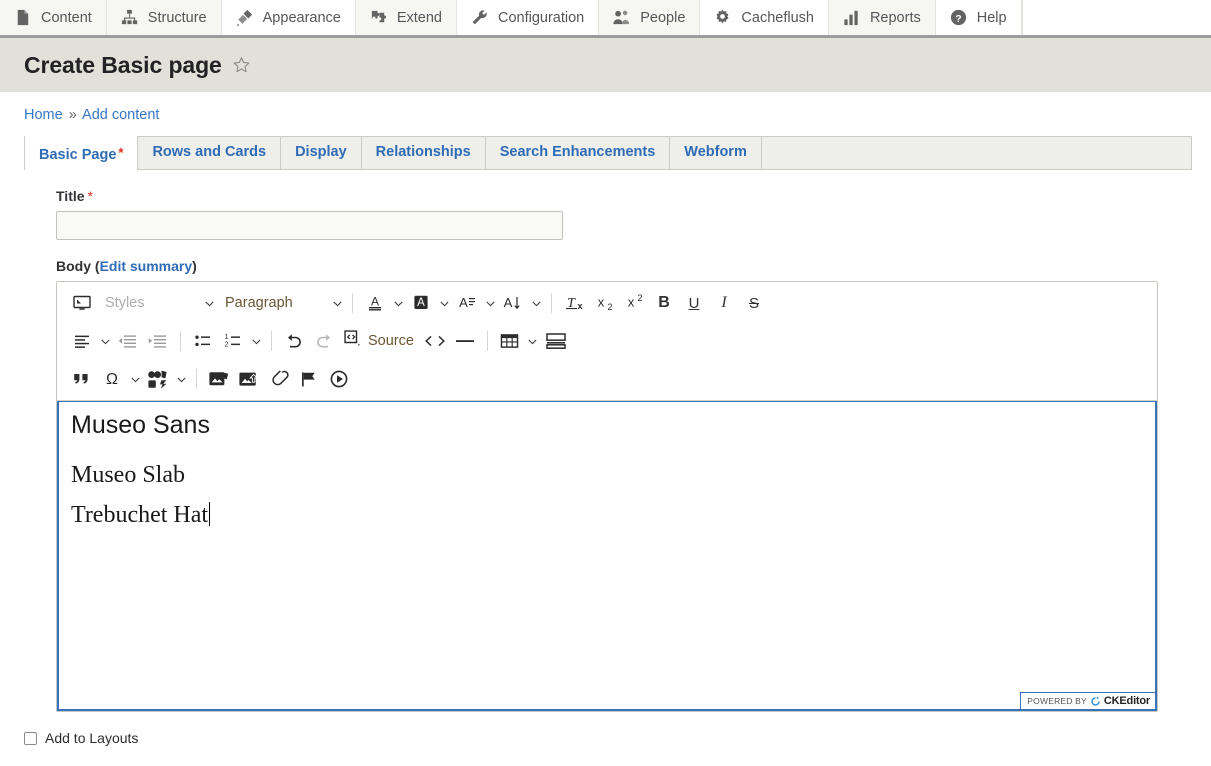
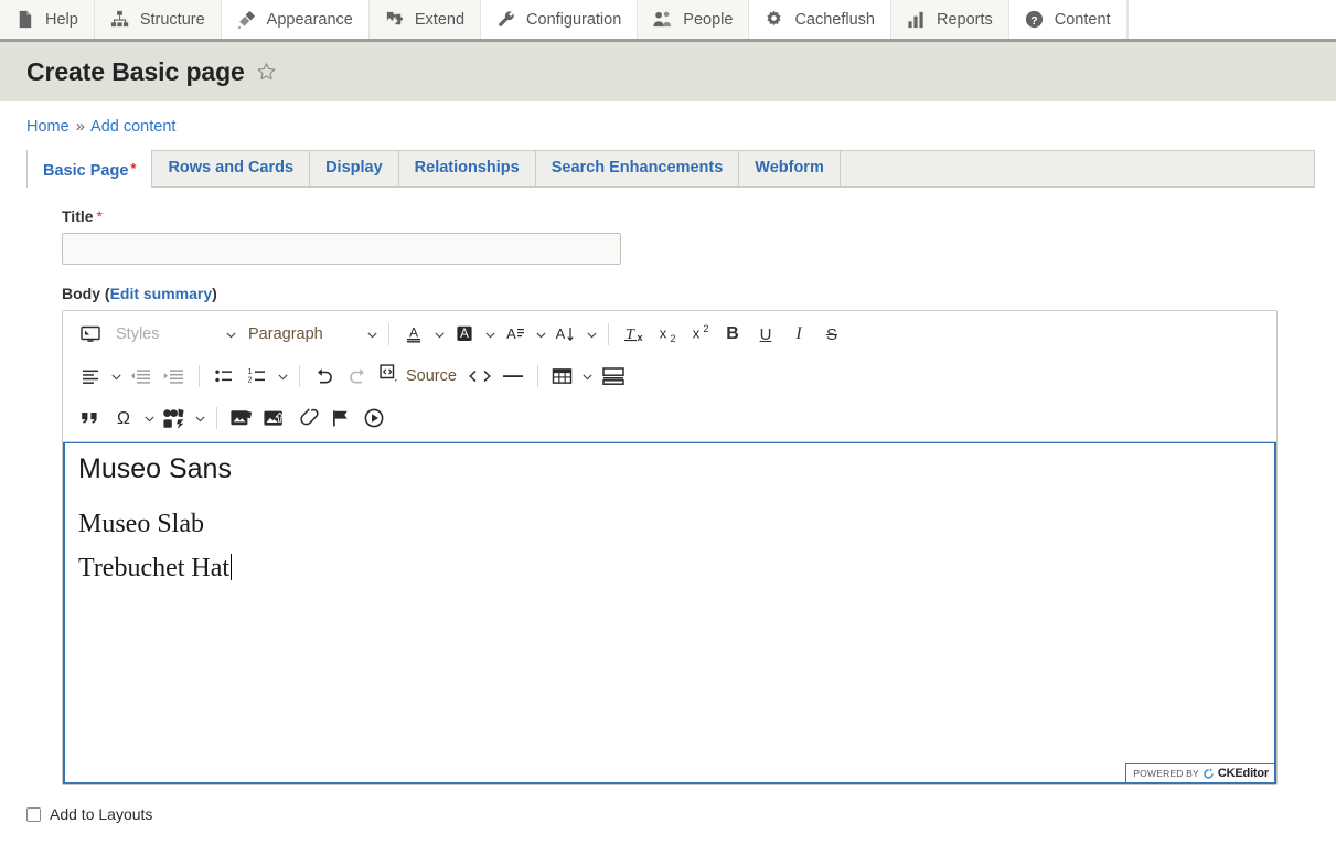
- Content
+ Help
  Structure
  Appearance
  Extend
  Configuration
  People
  Cacheflush
  Reports
  ?
- Help
+ Content
  Create Basic page
  Home » Add content
  Basic Page *
  Rows and Cards
  Display
  Relationships
  Search Enhancements
  Webform
  Title *
  Body (Edit summary)
  Styles
  Paragraph
  A
  A
  A
  A
  T
  x
  x
  2
  x
  2
  B
  U
  I
  S
  Source
  Ω
  Museo Sans
  Museo Slab
  Trebuchet Hat
  POWERED BY
  CKEditor
  Add to Layouts
